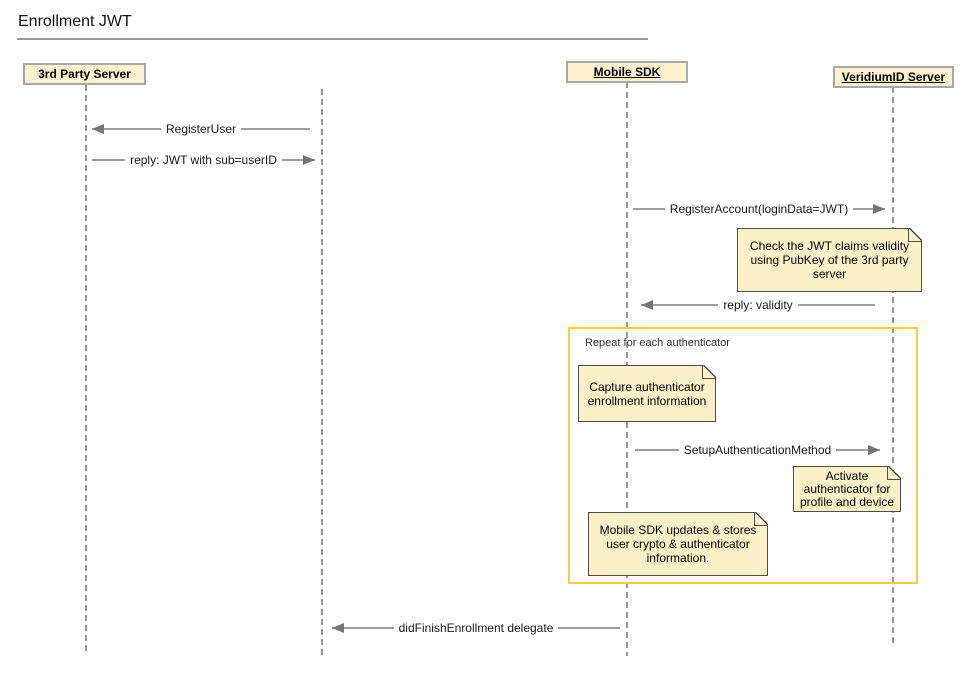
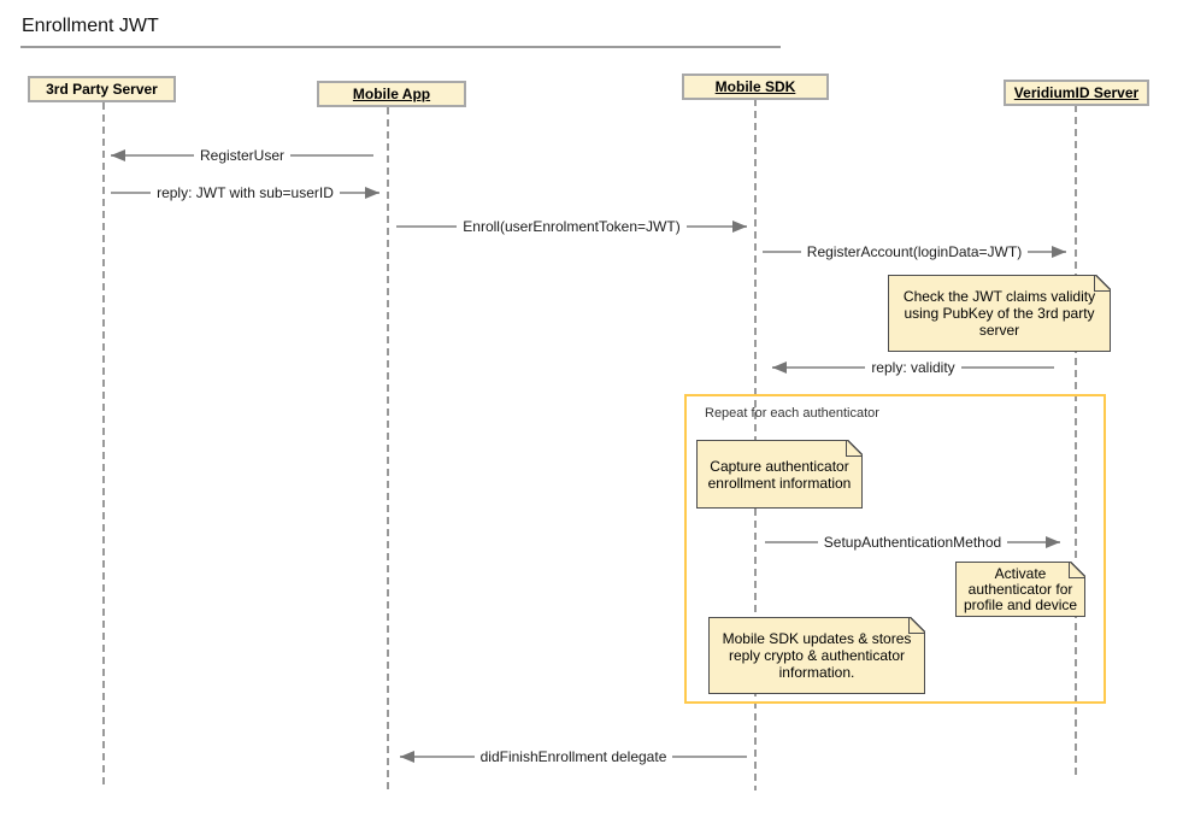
  Enrollment JWT
  Repeat for each authenticator
  3rd Party Server
+ Mobile App
  Mobile SDK
  VeridiumID Server
  RegisterUser
  reply: JWT with sub=userID
+ Enroll(userEnrolmentToken=JWT)
  RegisterAccount(loginData=JWT)
  reply: validity
  SetupAuthenticationMethod
  didFinishEnrollment delegate
  Check the JWT claims validity using PubKey of the 3rd party server
  Capture authenticator enrollment information
  Activate authenticator for profile and device
- Mobile SDK updates & stores user crypto & authenticator information.
+ Mobile SDK updates & stores reply crypto & authenticator information.
